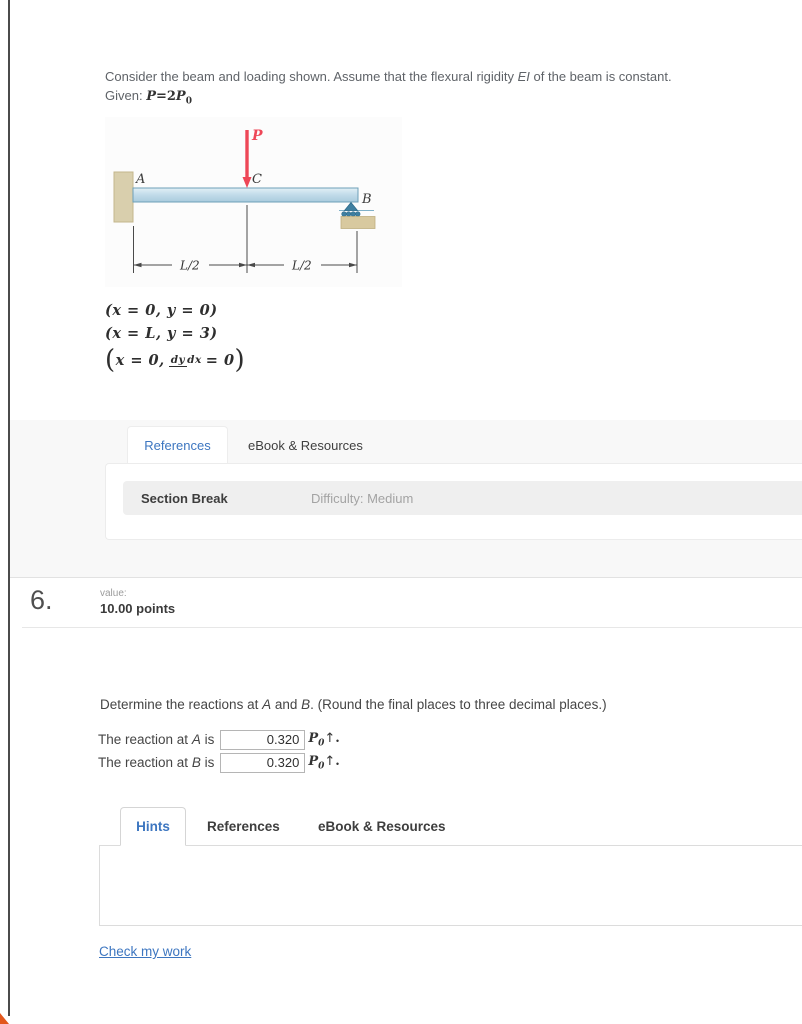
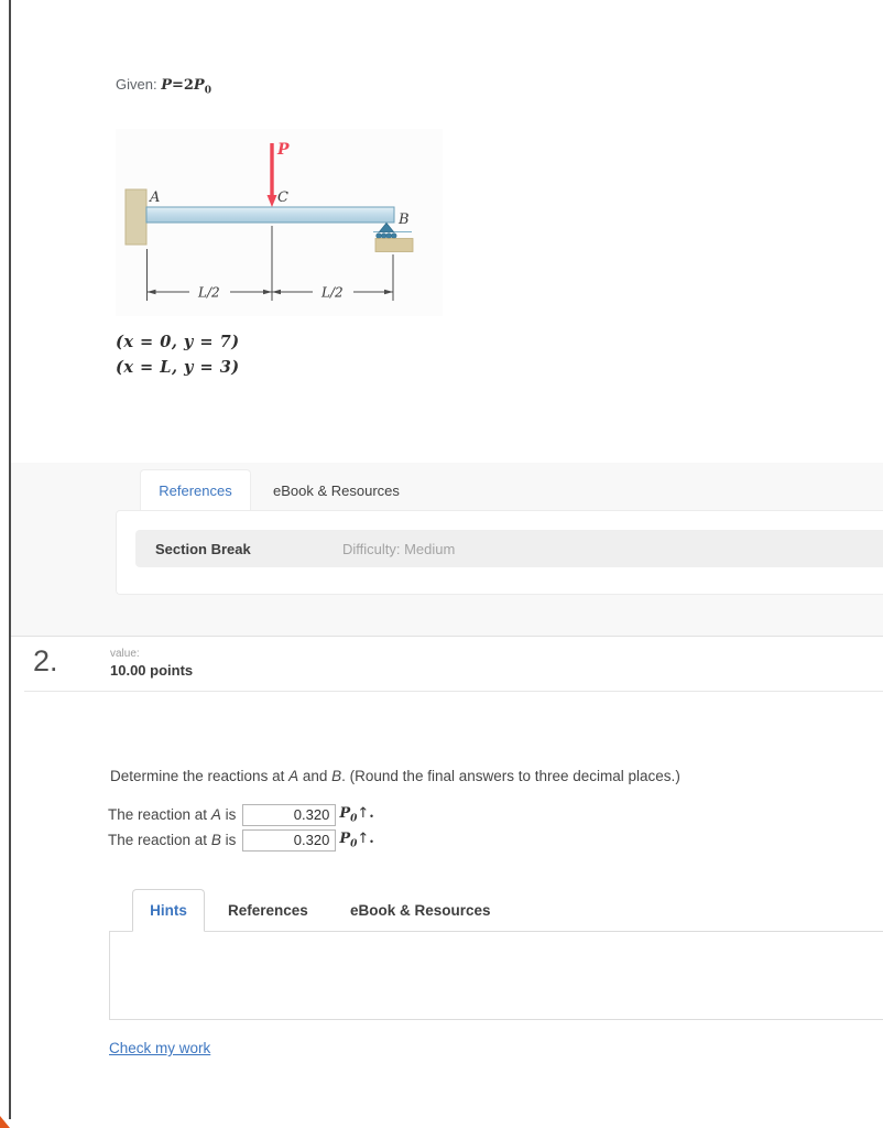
- Consider the beam and loading shown. Assume that the flexural rigidity EI of the beam is constant.
  Given: P=2P0
  P
  A
  C
  B
  L/2
  L/2
- (x = 0, y = 0)
+ (x = 0, y = 7)
  (x = L, y = 3)
- (
- x = 0,
- dy dx
- = 0
- )
  References
  eBook & Resources
  Section Break
  Difficulty: Medium
- 6.
+ 2.
  value:
  10.00 points
- Determine the reactions at A and B. (Round the final places to three decimal places.)
+ Determine the reactions at A and B. (Round the final answers to three decimal places.)
  The reaction at A is
  0.320
  P0↑.
  The reaction at B is
  0.320
  P0↑.
  Hints
  References
  eBook & Resources
  Check my work
